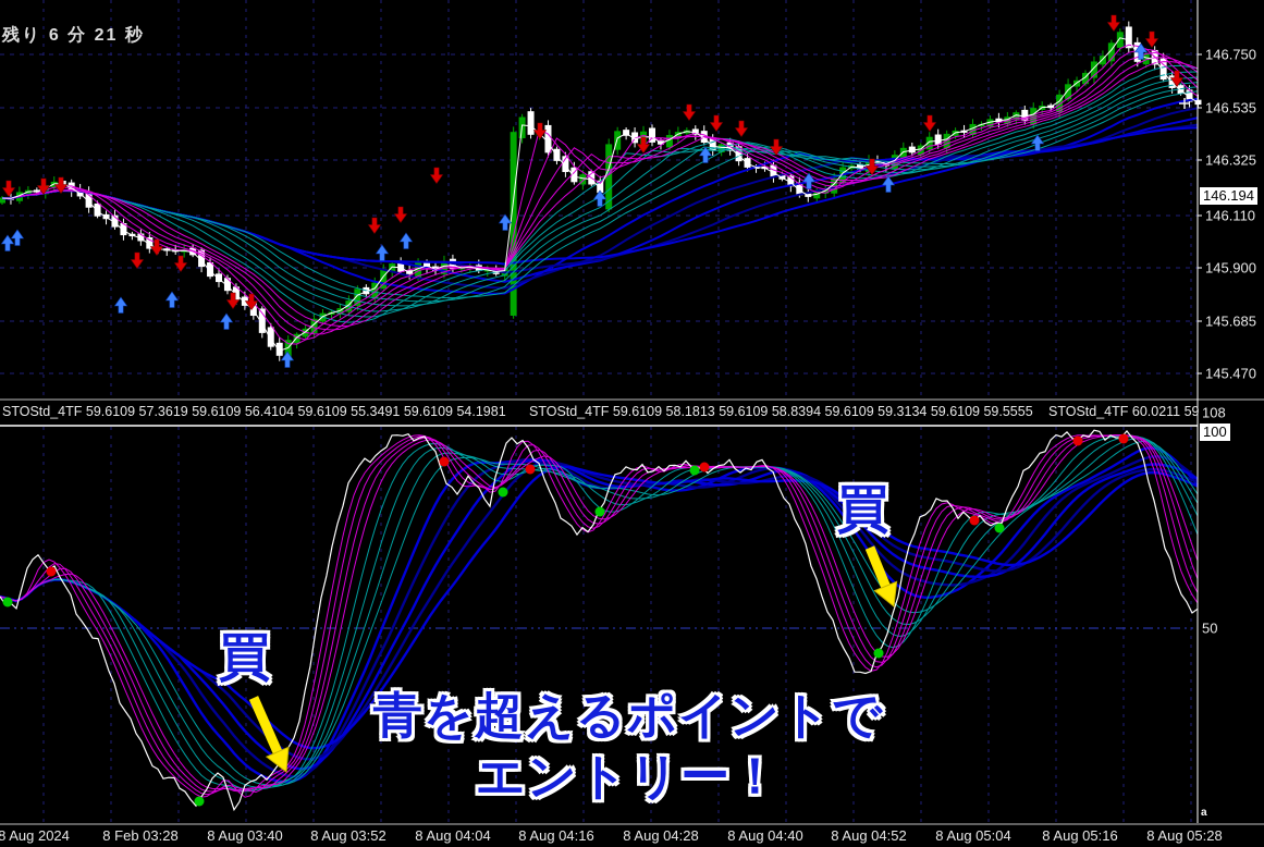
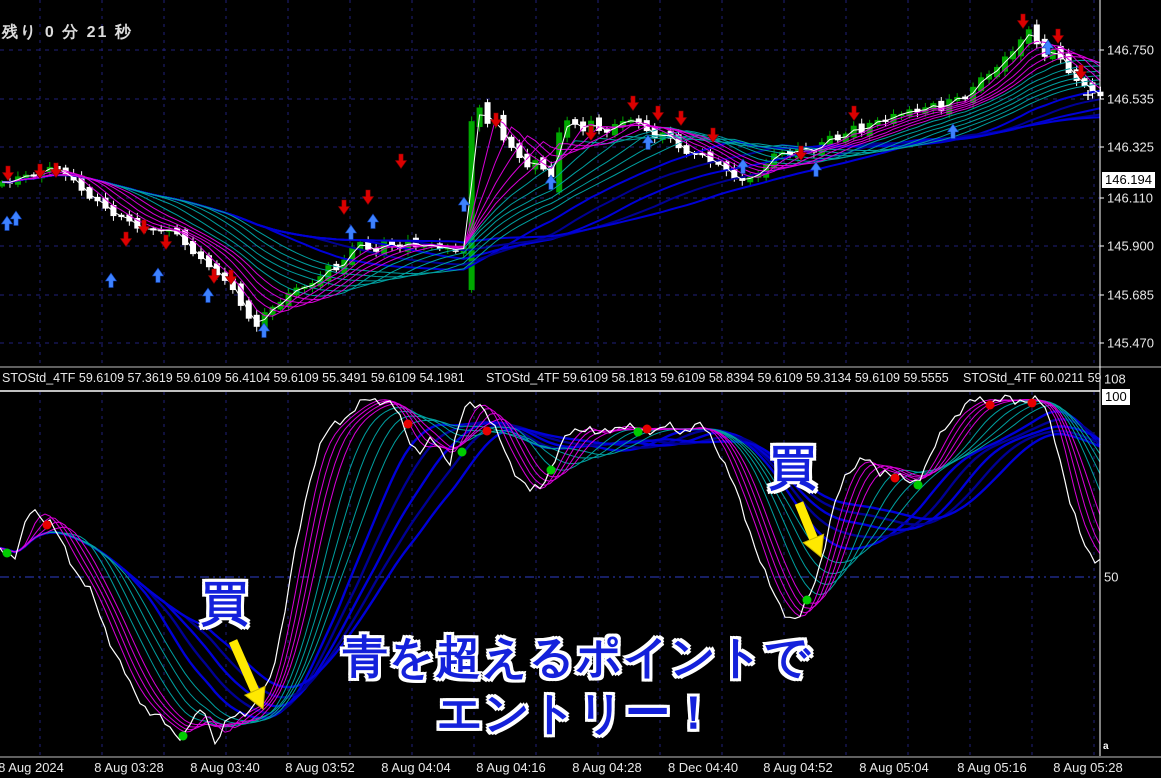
- 残り 6 分 21 秒
+ 残り 0 分 21 秒
  146.750
  146.535
  146.325
  146.110
  145.900
  145.685
  145.470
  146.194
  108
  100
  50
  STOStd_4TF 59.6109 57.3619 59.6109 56.4104 59.6109 55.3491 59.6109 54.1981
  STOStd_4TF 59.6109 58.1813 59.6109 58.8394 59.6109 59.3134 59.6109 59.5555
  STOStd_4TF 60.0211 59
  8 Aug 2024
- 8 Feb 03:28
+ 8 Aug 03:28
  8 Aug 03:40
  8 Aug 03:52
  8 Aug 04:04
  8 Aug 04:16
  8 Aug 04:28
- 8 Aug 04:40
+ 8 Dec 04:40
  8 Aug 04:52
  8 Aug 05:04
  8 Aug 05:16
  8 Aug 05:28
  買
  買
  青を超えるポイントで
  エントリー！
  a
